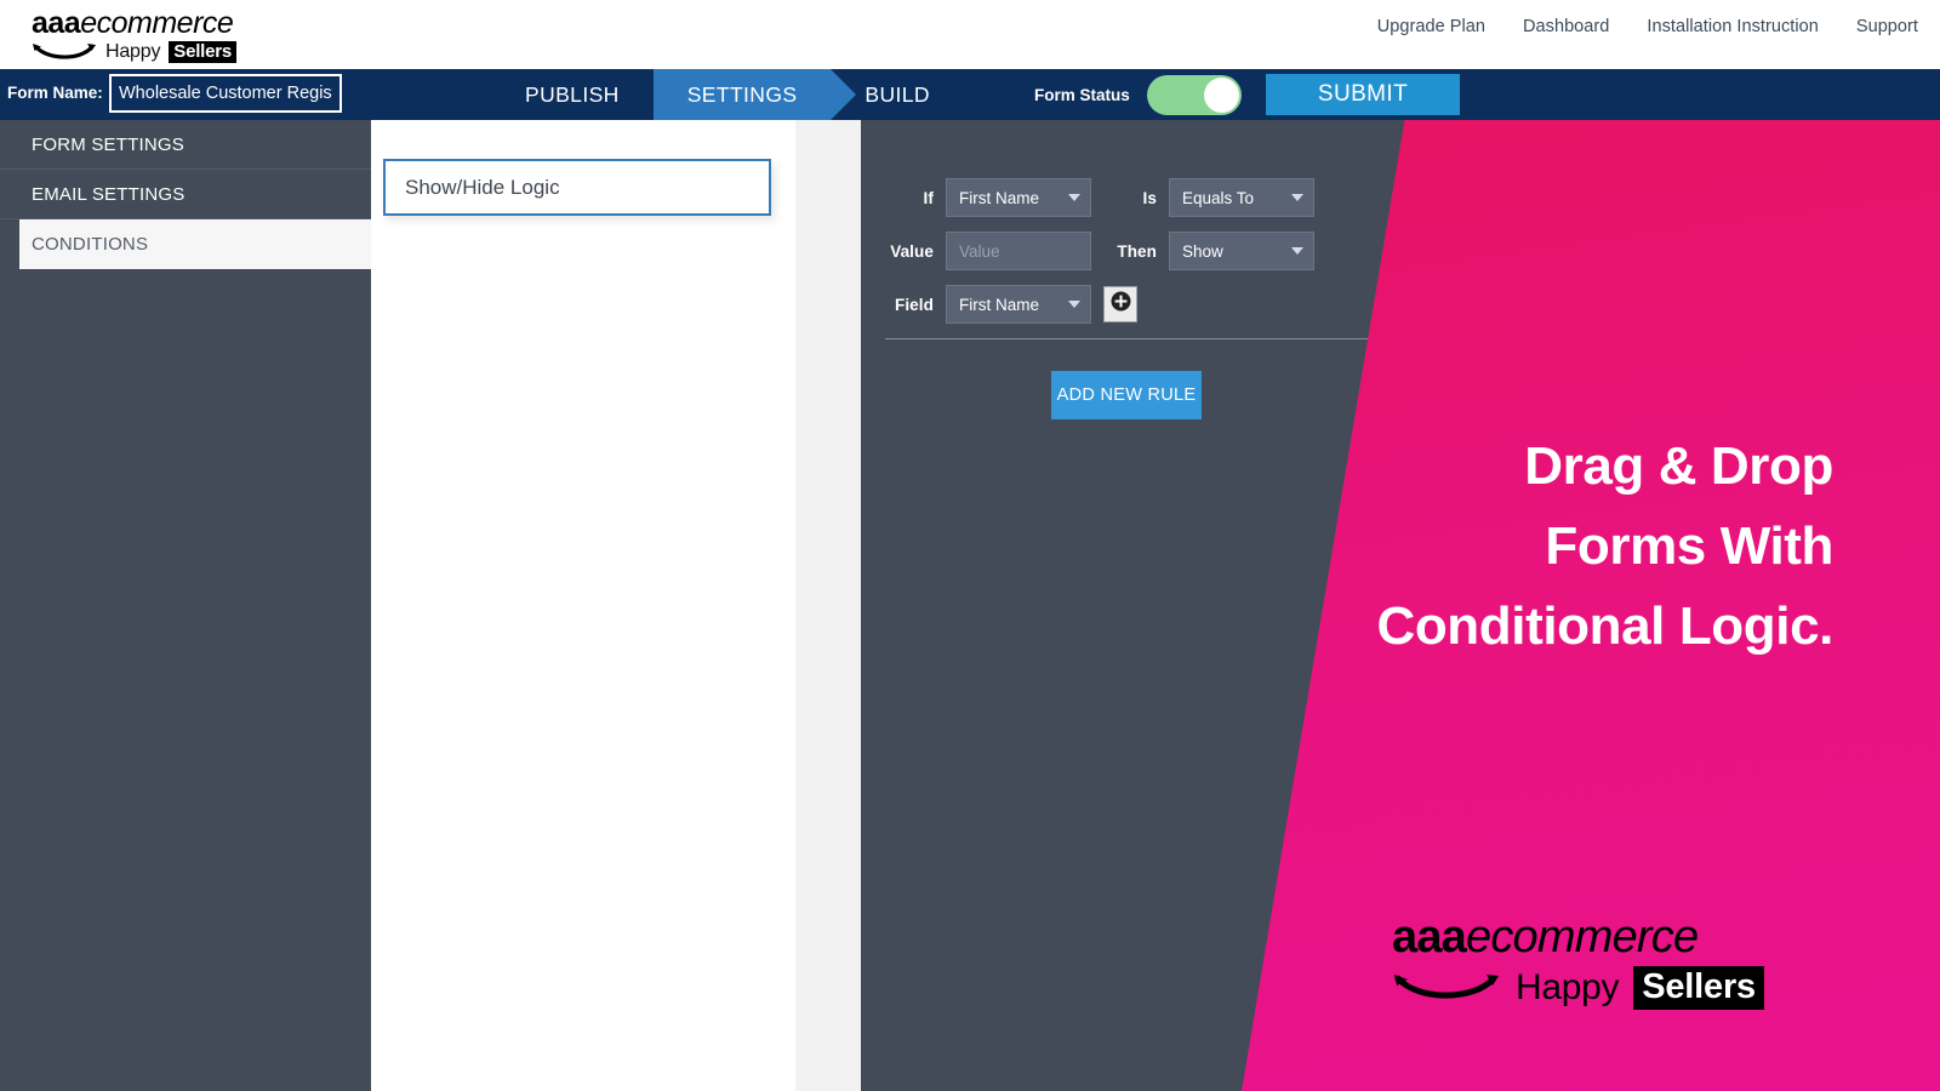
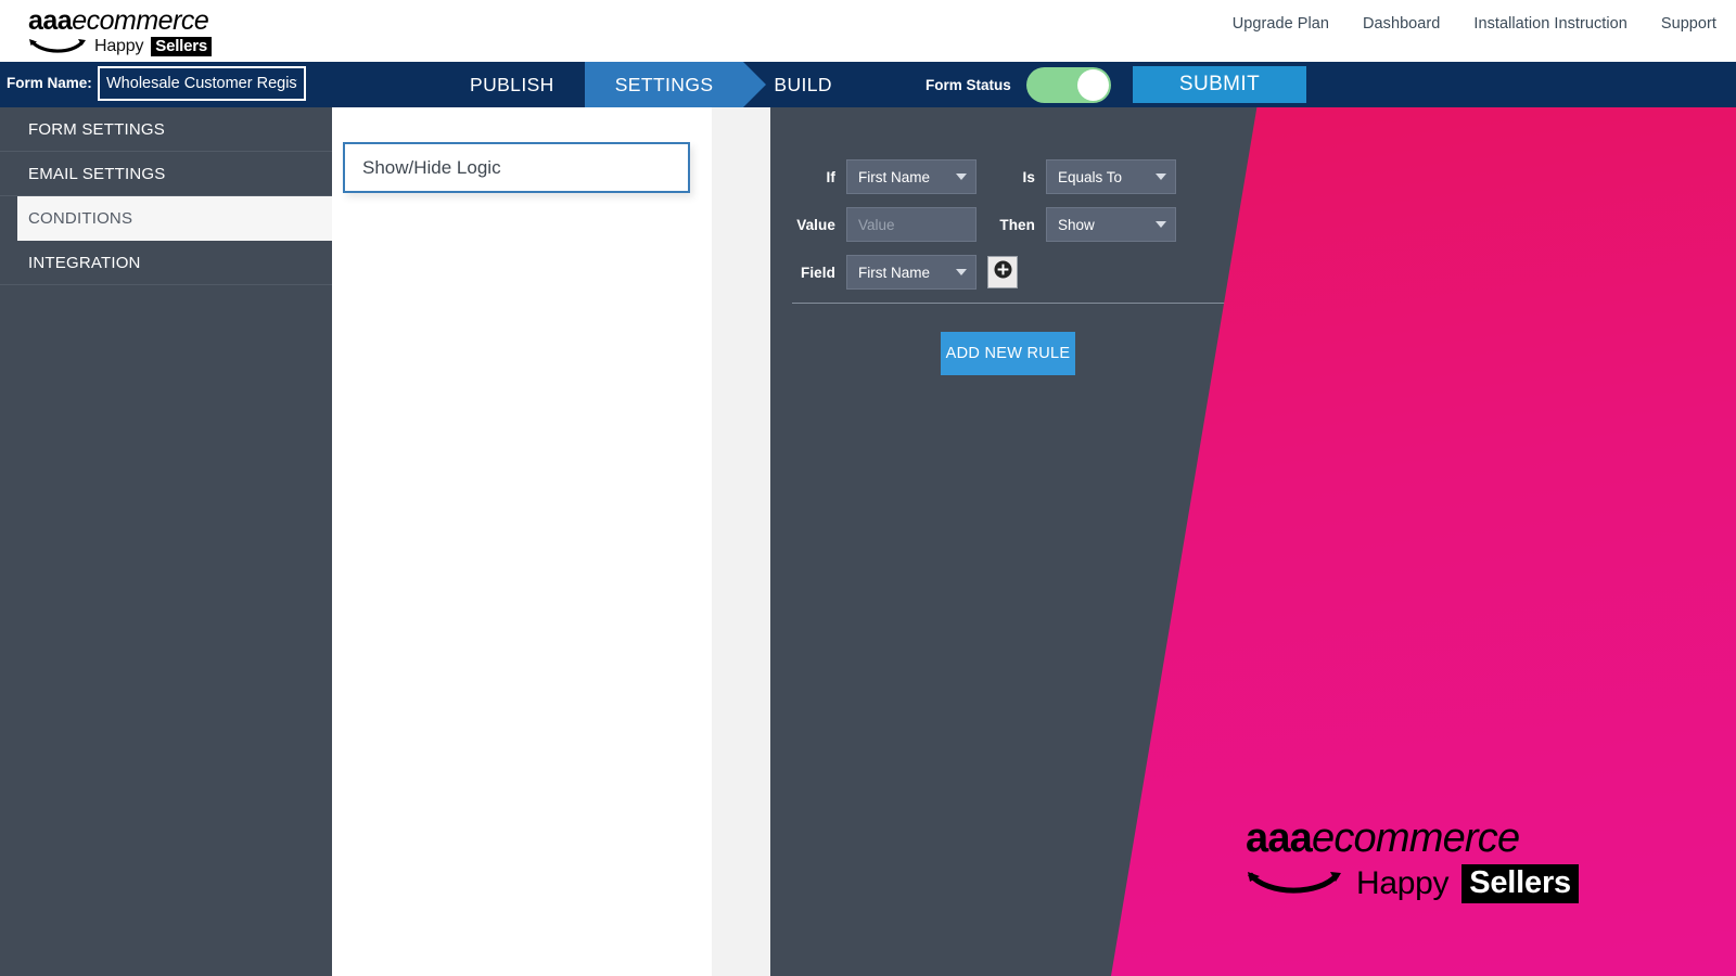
- Drag & Drop
- Forms With
- Conditional Logic.
  aaaecommerce
  Happy
  Sellers
  aaaecommerce
  Happy
  Sellers
  Upgrade Plan
  Dashboard
  Installation Instruction
  Support
  Form Name:
  Wholesale Customer Regis
  PUBLISH
  SETTINGS
  BUILD
  Form Status
  SUBMIT
  FORM SETTINGS
  EMAIL SETTINGS
  CONDITIONS
+ INTEGRATION
  Show/Hide Logic
  If
  First Name
  Is
  Equals To
  Value
  Value
  Then
  Show
  Field
  First Name
  ADD NEW RULE
